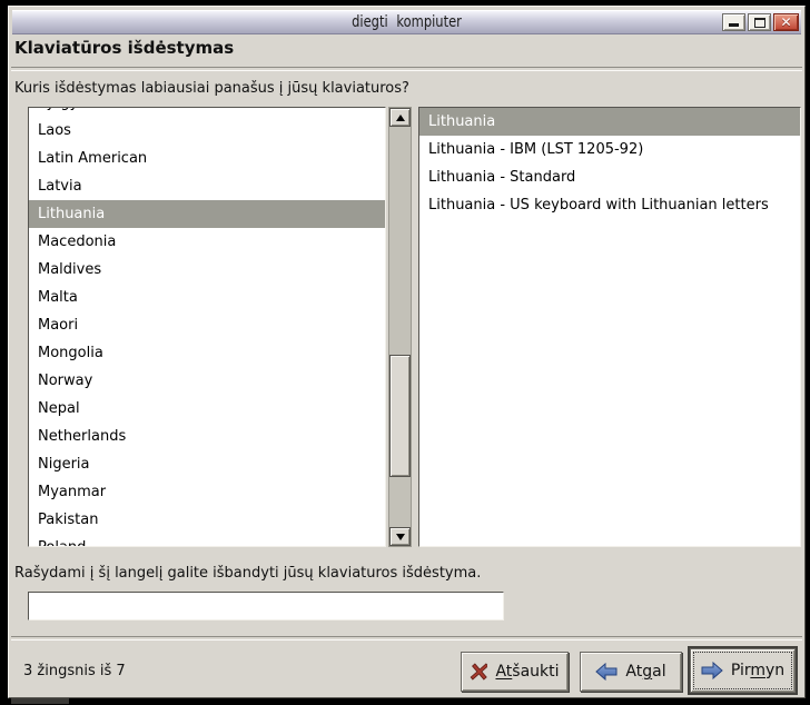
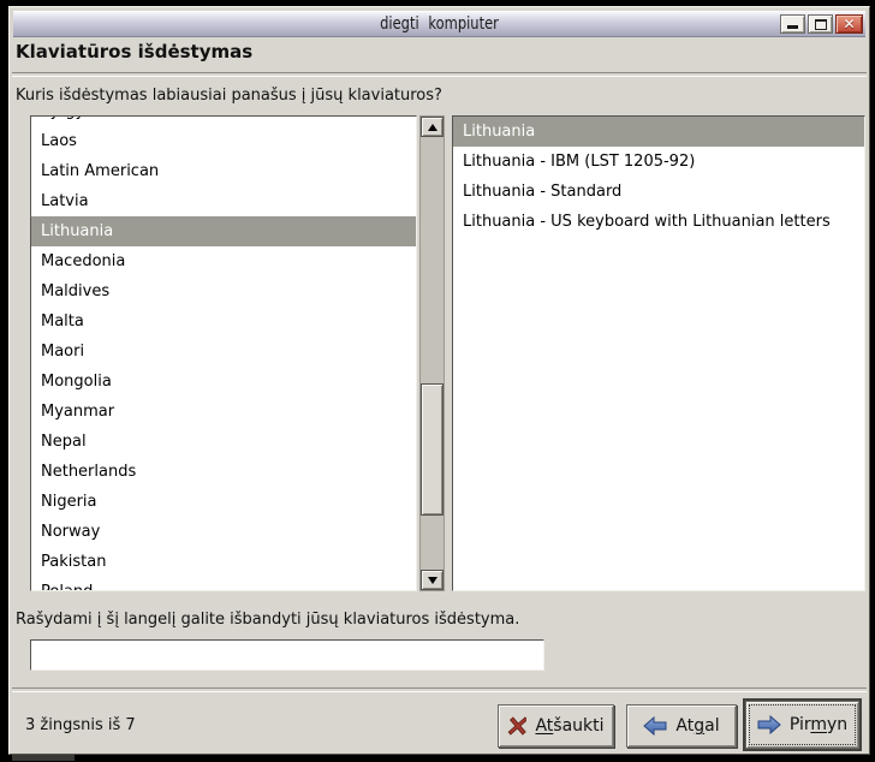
  diegti kompiuter
  ✕
  Klaviatūros išdėstymas
  Kuris išdėstymas labiausiai panašus į jūsų klaviaturos?
  Laos
  Latin American
  Latvia
  Lithuania
  Macedonia
  Maldives
  Malta
  Maori
  Mongolia
- Norway
+ Myanmar
  Nepal
  Netherlands
  Nigeria
- Myanmar
+ Norway
  Pakistan
  Lithuania
  Lithuania - IBM (LST 1205-92)
  Lithuania - Standard
  Lithuania - US keyboard with Lithuanian letters
  Rašydami į šį langelį galite išbandyti jūsų klaviaturos išdėstyma.
  3 žingsnis iš 7
  Atšaukti
  Atgal
  Pirmyn
